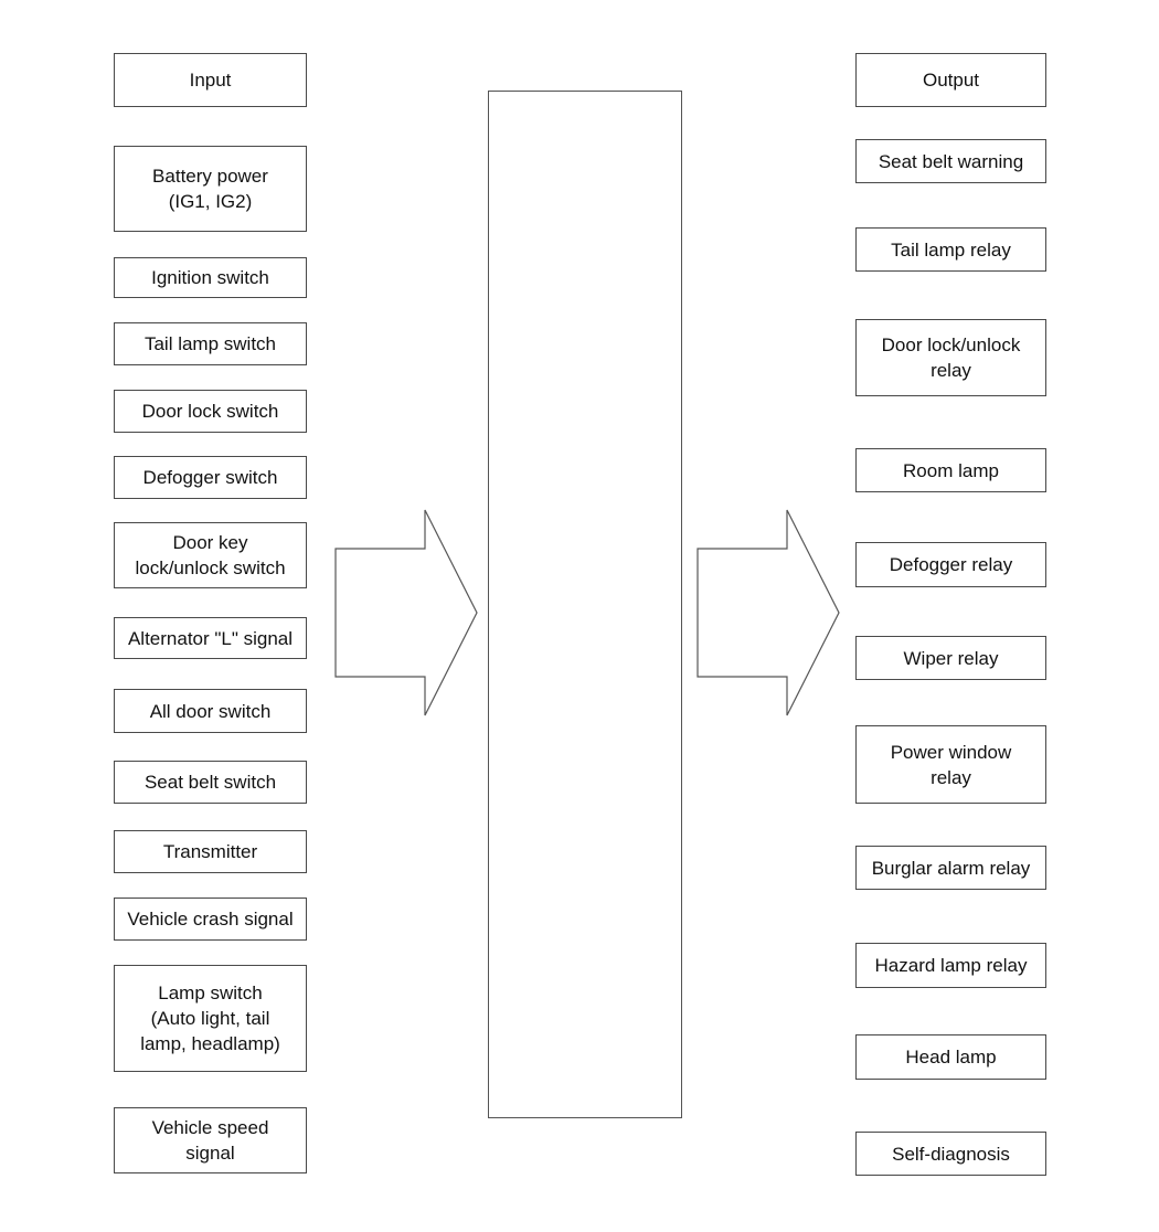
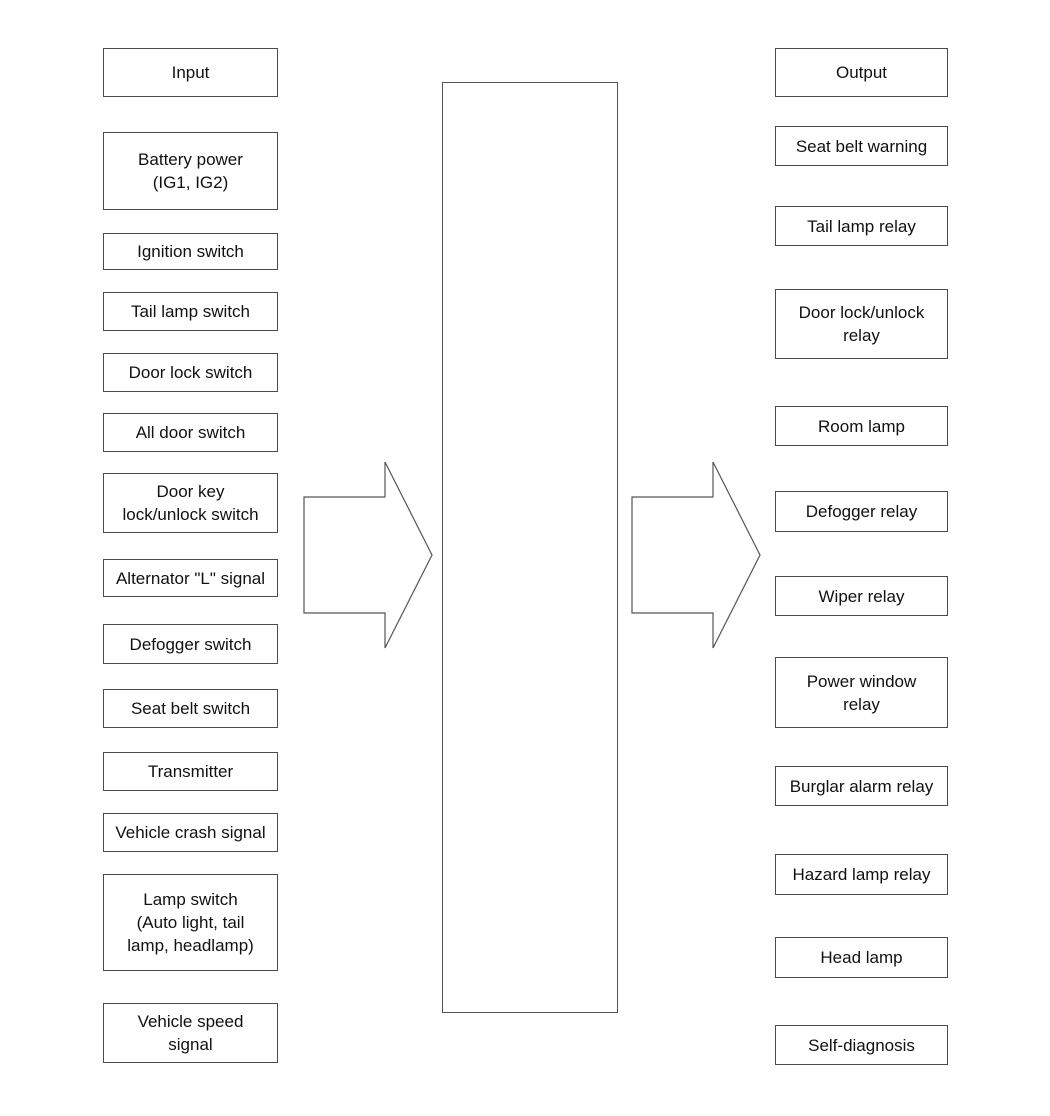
  Input
  Battery power
  (IG1, IG2)
  Ignition switch
  Tail lamp switch
  Door lock switch
- Defogger switch
+ All door switch
  Door key
  lock/unlock switch
  Alternator "L" signal
- All door switch
+ Defogger switch
  Seat belt switch
  Transmitter
  Vehicle crash signal
  Lamp switch
  (Auto light, tail
  lamp, headlamp)
  Vehicle speed
  signal
  Output
  Seat belt warning
  Tail lamp relay
  Door lock/unlock
  relay
  Room lamp
  Defogger relay
  Wiper relay
  Power window
  relay
  Burglar alarm relay
  Hazard lamp relay
  Head lamp
  Self-diagnosis
